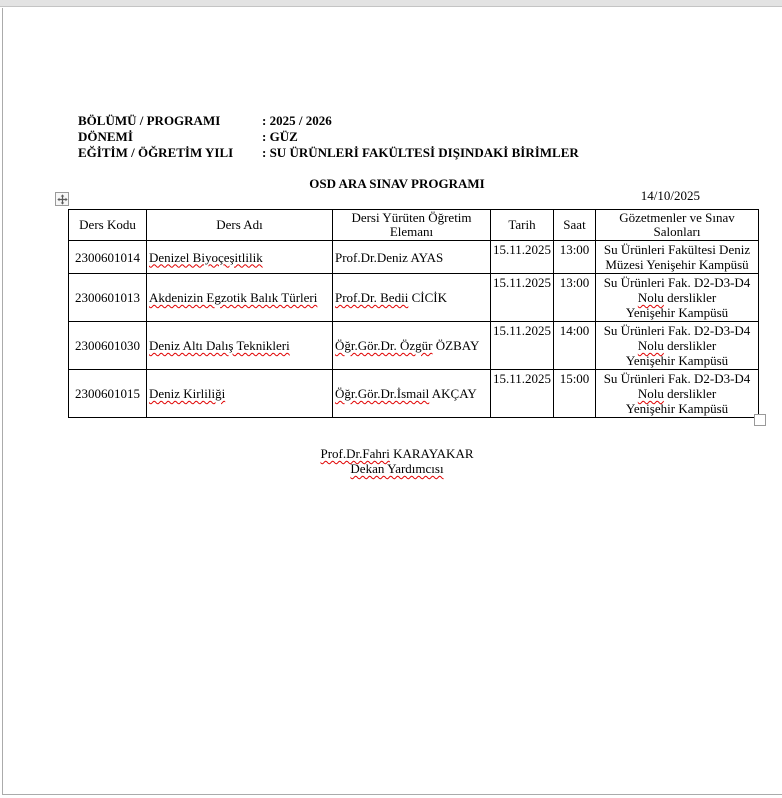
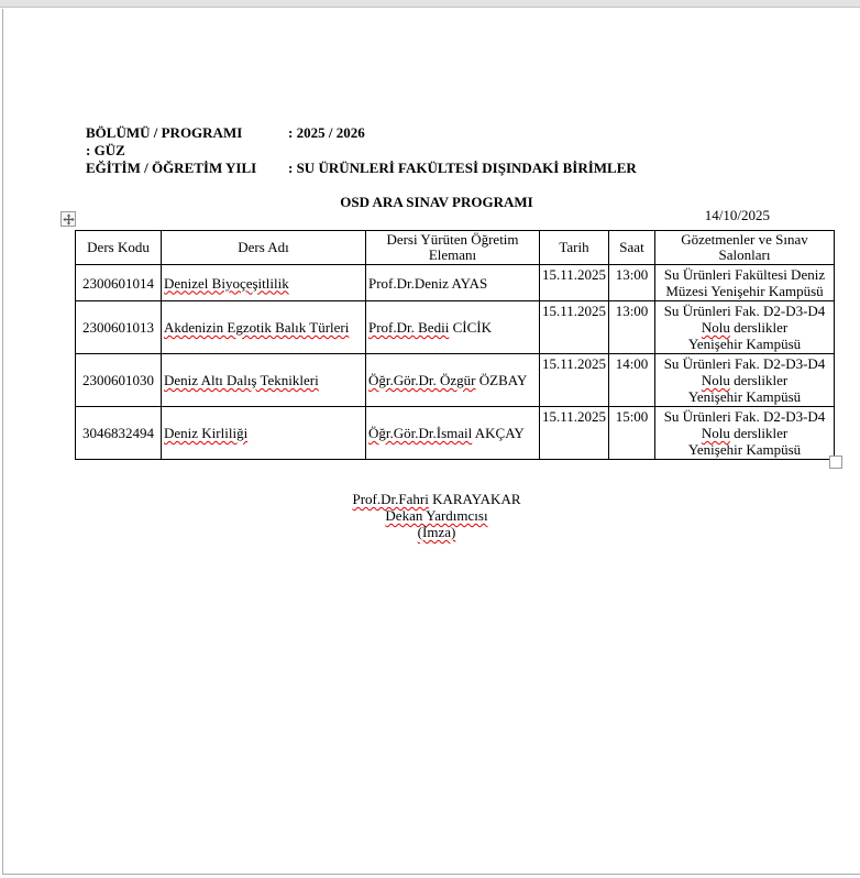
  BÖLÜMÜ / PROGRAMI
  : 2025 / 2026
- DÖNEMİ
  : GÜZ
  EĞİTİM / ÖĞRETİM YILI
  : SU ÜRÜNLERİ FAKÜLTESİ DIŞINDAKİ BİRİMLER
  OSD ARA SINAV PROGRAMI
  14/10/2025
  Ders Kodu	Ders Adı	Dersi Yürüten Öğretim Elemanı	Tarih	Saat	Gözetmenler ve Sınav Salonları
  2300601014	Denizel Biyoçeşitlilik	Prof.Dr.Deniz AYAS	15.11.2025	13:00	Su Ürünleri Fakültesi Deniz Müzesi Yenişehir Kampüsü
  2300601013	Akdenizin Egzotik Balık Türleri	Prof.Dr. Bedii CİCİK	15.11.2025	13:00	Su Ürünleri Fak. D2-D3-D4 Nolu derslikler Yenişehir Kampüsü
  2300601030	Deniz Altı Dalış Teknikleri	Öğr.Gör.Dr. Özgür ÖZBAY	15.11.2025	14:00	Su Ürünleri Fak. D2-D3-D4 Nolu derslikler Yenişehir Kampüsü
- 2300601015	Deniz Kirliliği	Öğr.Gör.Dr.İsmail AKÇAY	15.11.2025	15:00	Su Ürünleri Fak. D2-D3-D4 Nolu derslikler Yenişehir Kampüsü
+ 3046832494	Deniz Kirliliği	Öğr.Gör.Dr.İsmail AKÇAY	15.11.2025	15:00	Su Ürünleri Fak. D2-D3-D4 Nolu derslikler Yenişehir Kampüsü
  Prof.Dr.Fahri KARAYAKAR
  Dekan Yardımcısı
+ (İmza)
